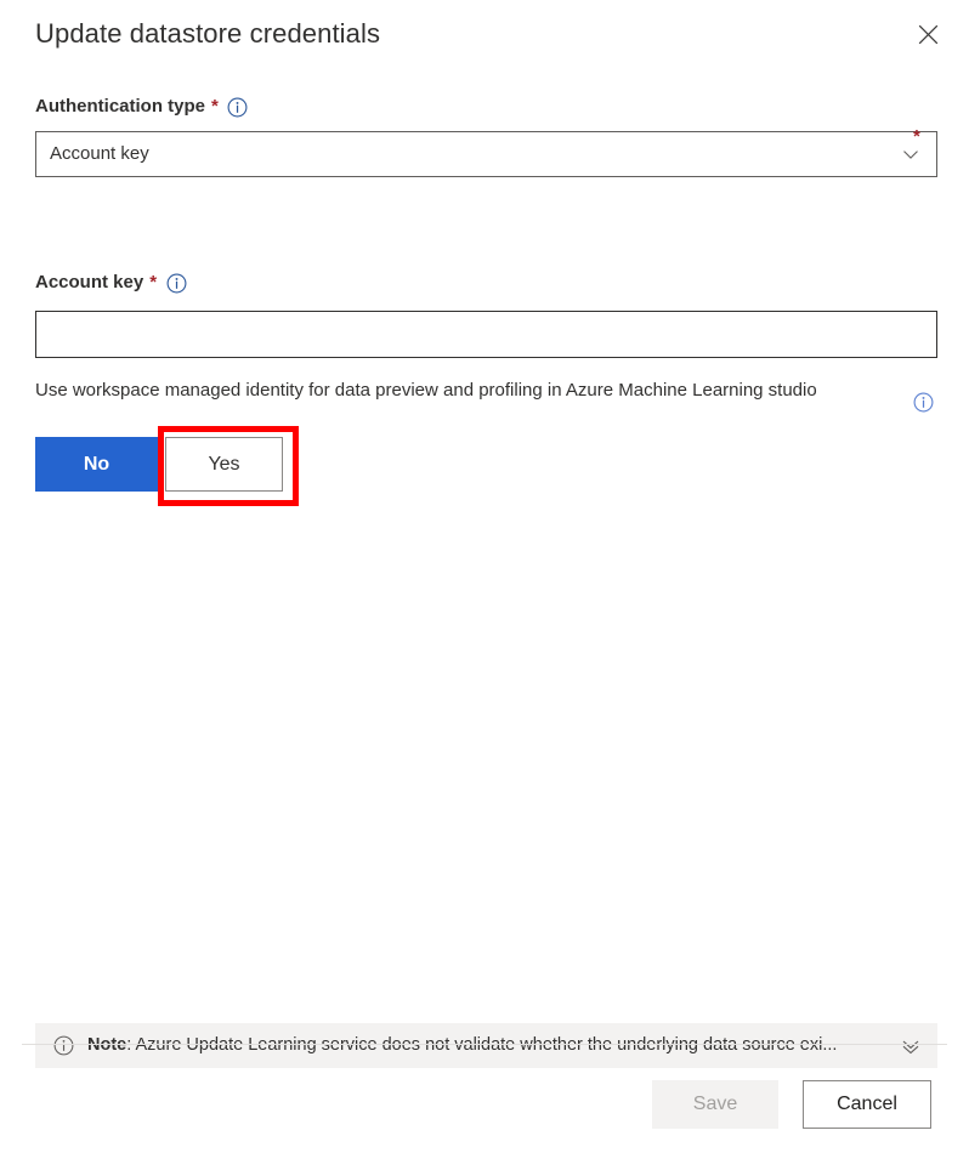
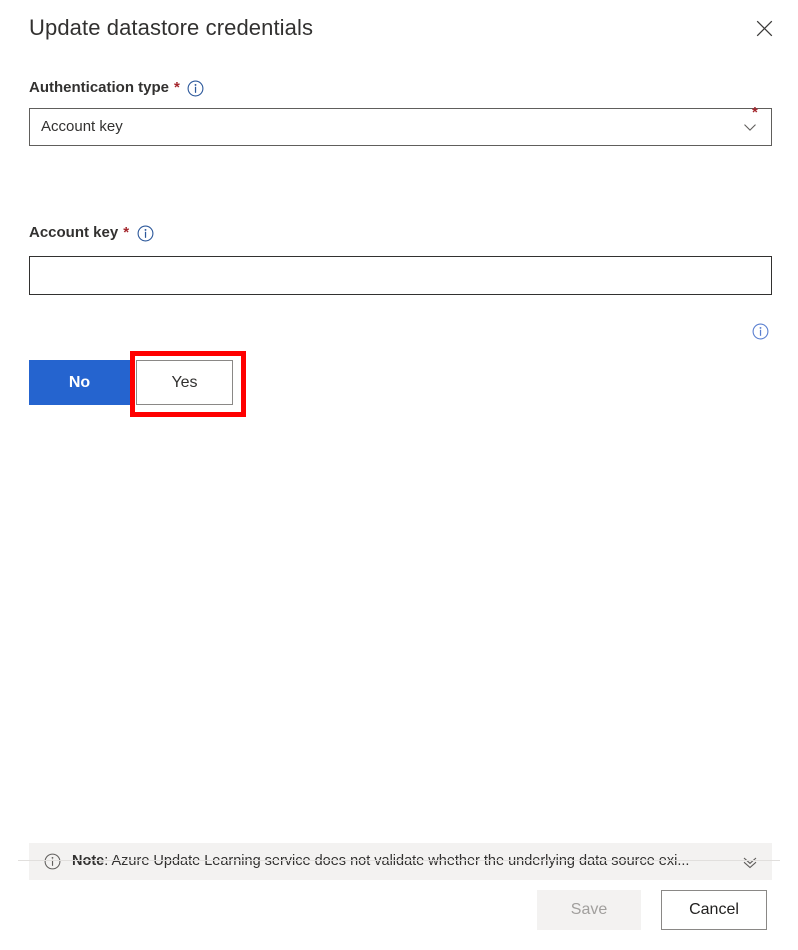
  Update datastore credentials
  Authentication type
  *
  Account key
  *
  Account key
  *
- Use workspace managed identity for data preview and profiling in Azure Machine Learning studio
  No
  Yes
  Note: Azure Update Learning service does not validate whether the underlying data source exi...
  Save
  Cancel
